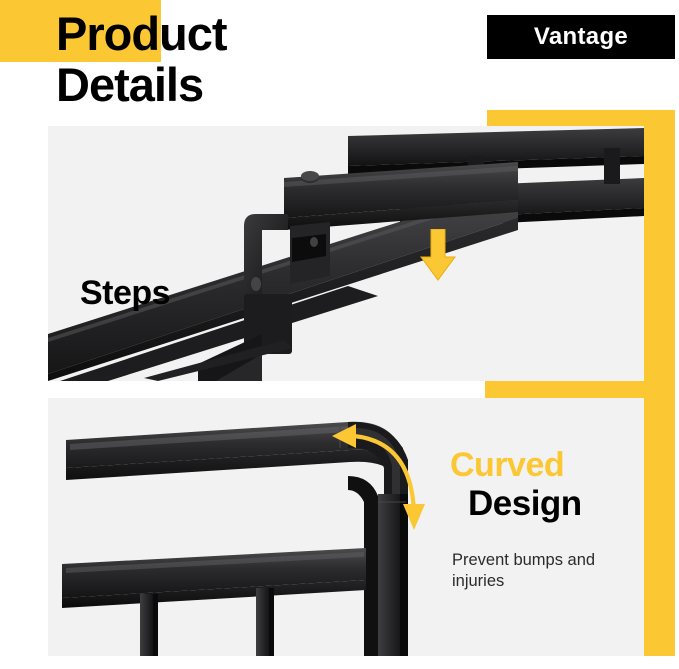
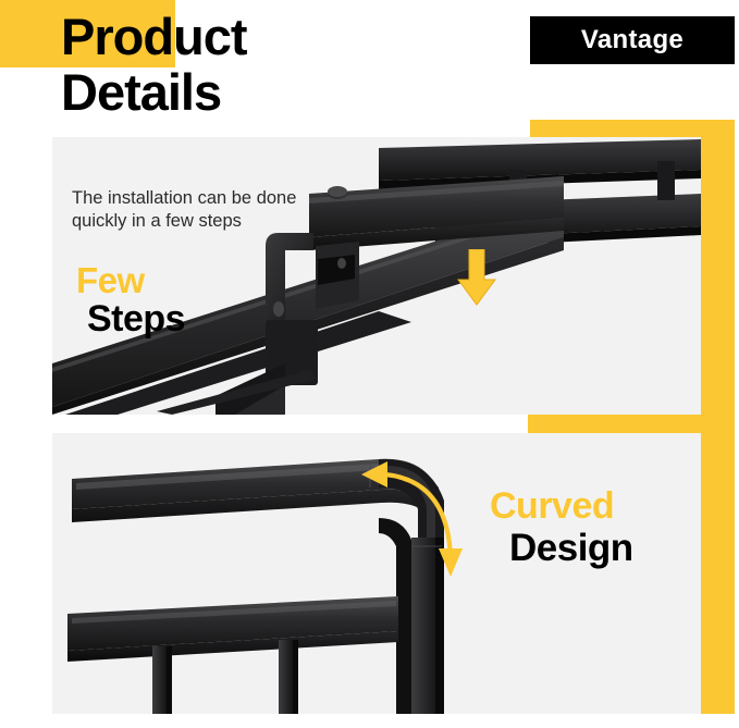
  Product
  Details
  Vantage
+ The installation can be done
+ quickly in a few steps
+ Few
  Steps
  Curved
  Design
- Prevent bumps and
- injuries
